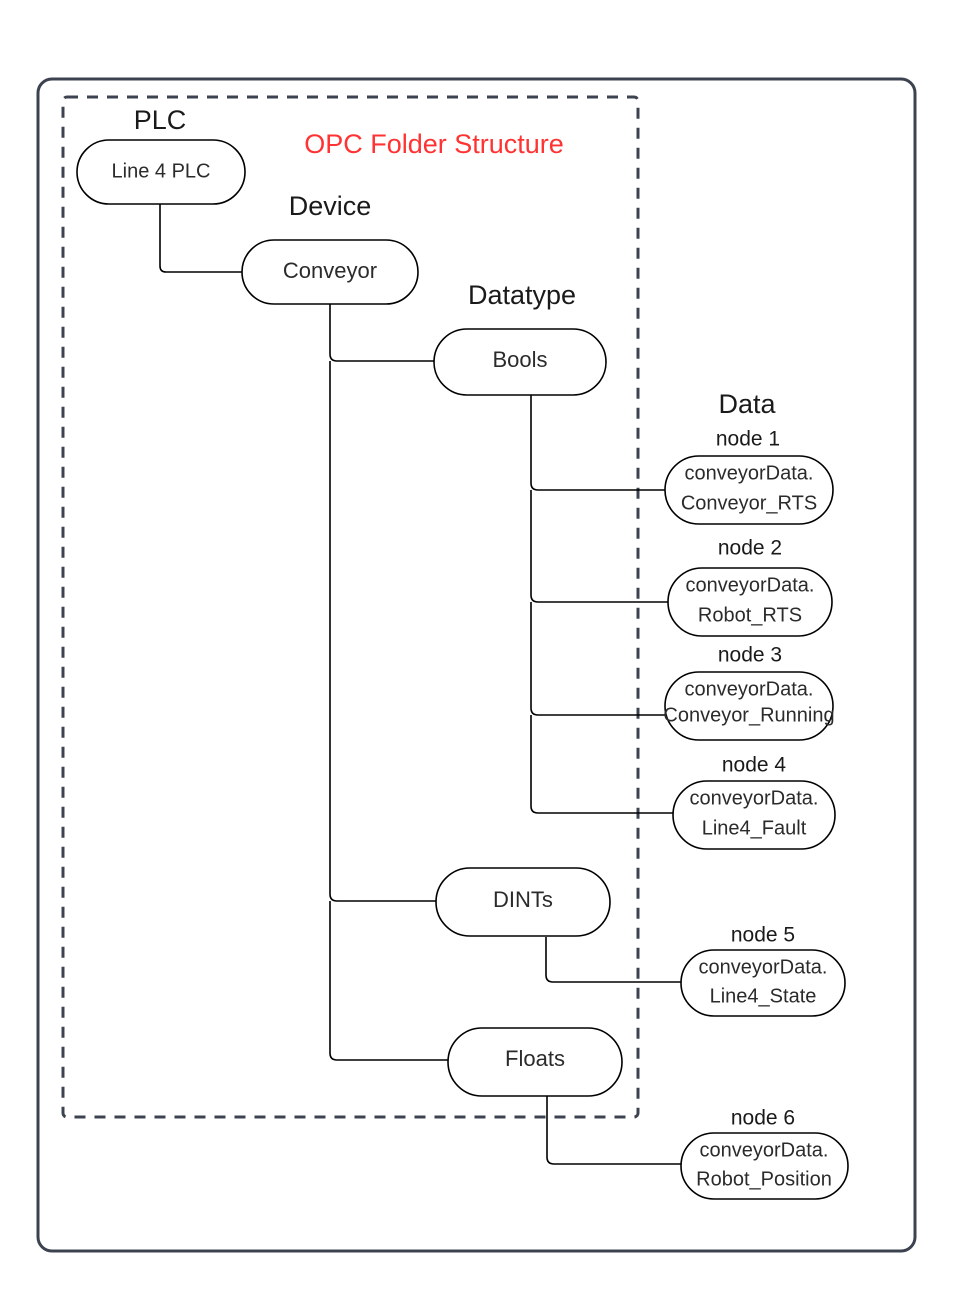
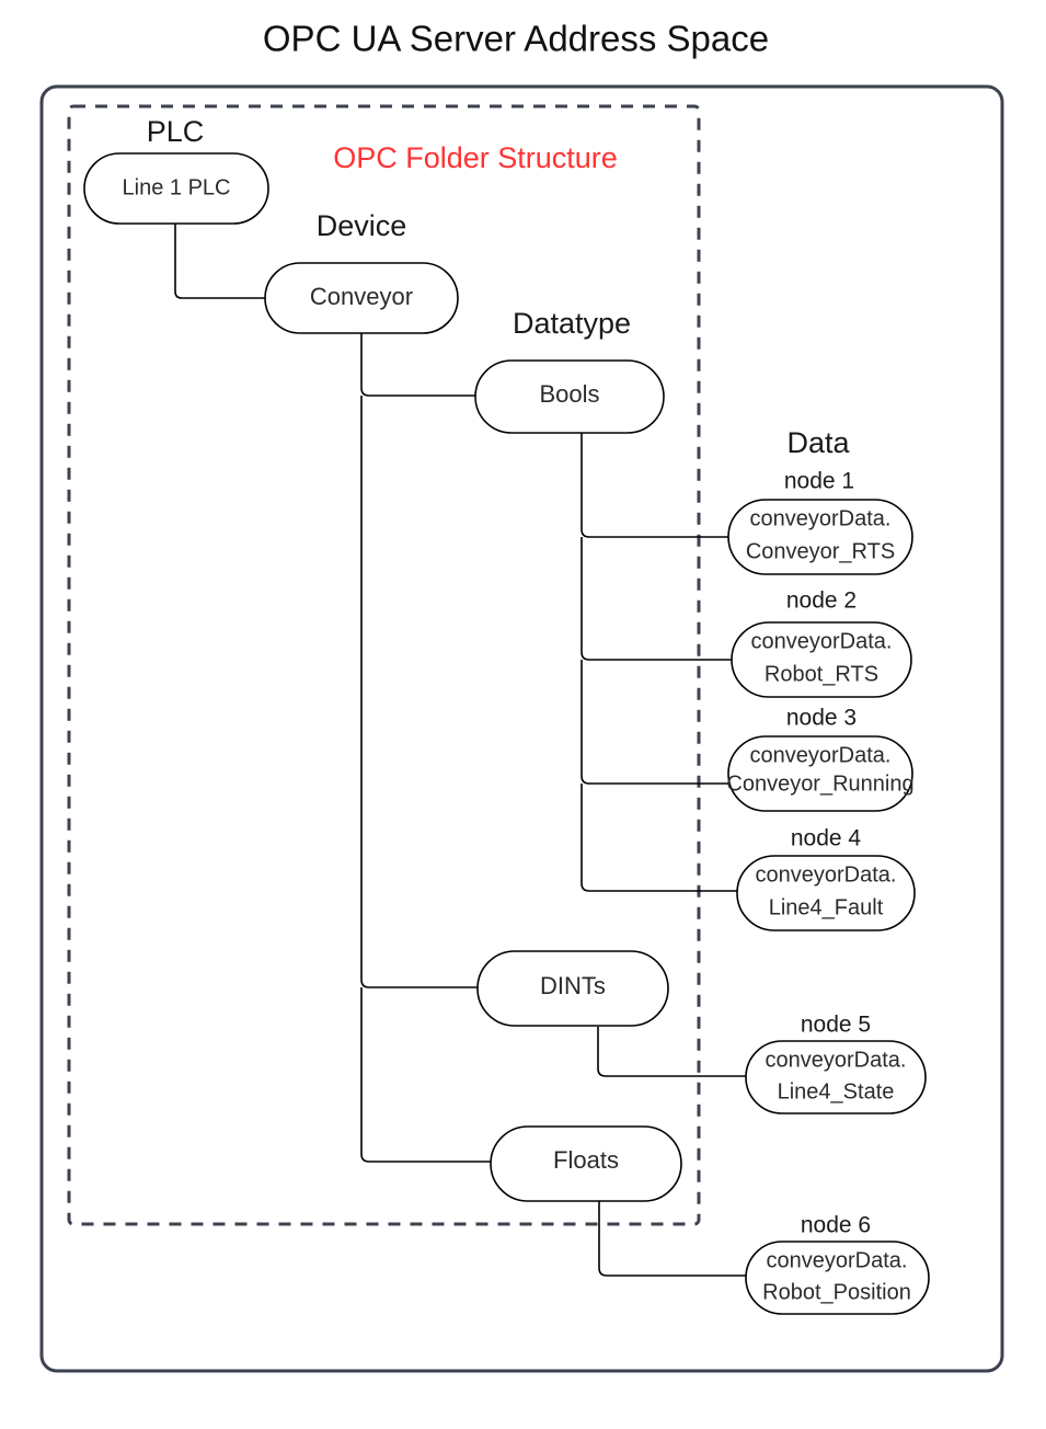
+ OPC UA Server Address Space
  OPC Folder Structure
  PLC
  Device
  Datatype
  Data
- Line 4 PLC
+ Line 1 PLC
  Conveyor
  Bools
  DINTs
  Floats
  node 1
  conveyorData.
  Conveyor_RTS
  node 2
  conveyorData.
  Robot_RTS
  node 3
  conveyorData.
  Conveyor_Running
  node 4
  conveyorData.
  Line4_Fault
  node 5
  conveyorData.
  Line4_State
  node 6
  conveyorData.
  Robot_Position
